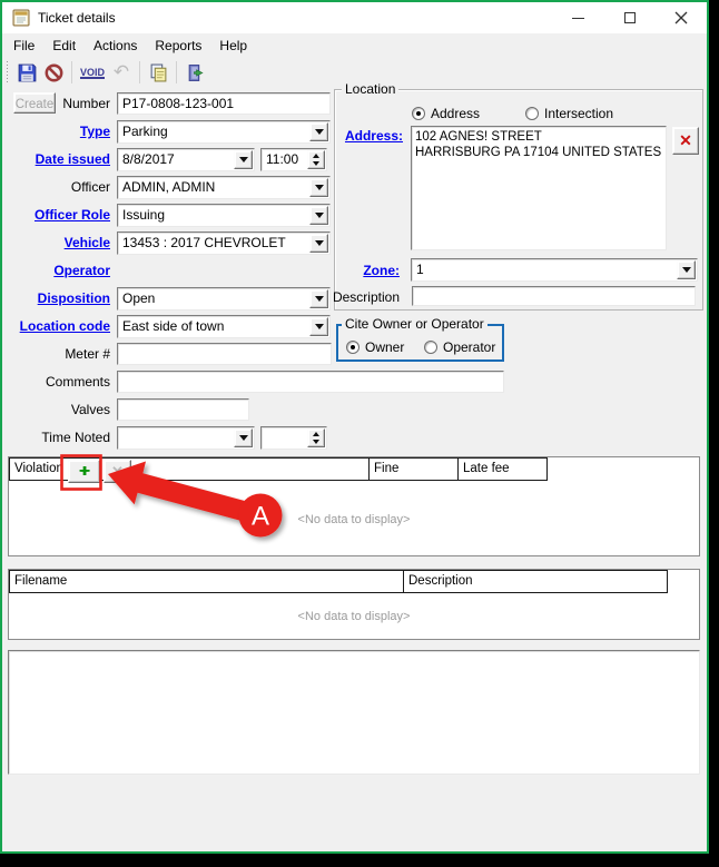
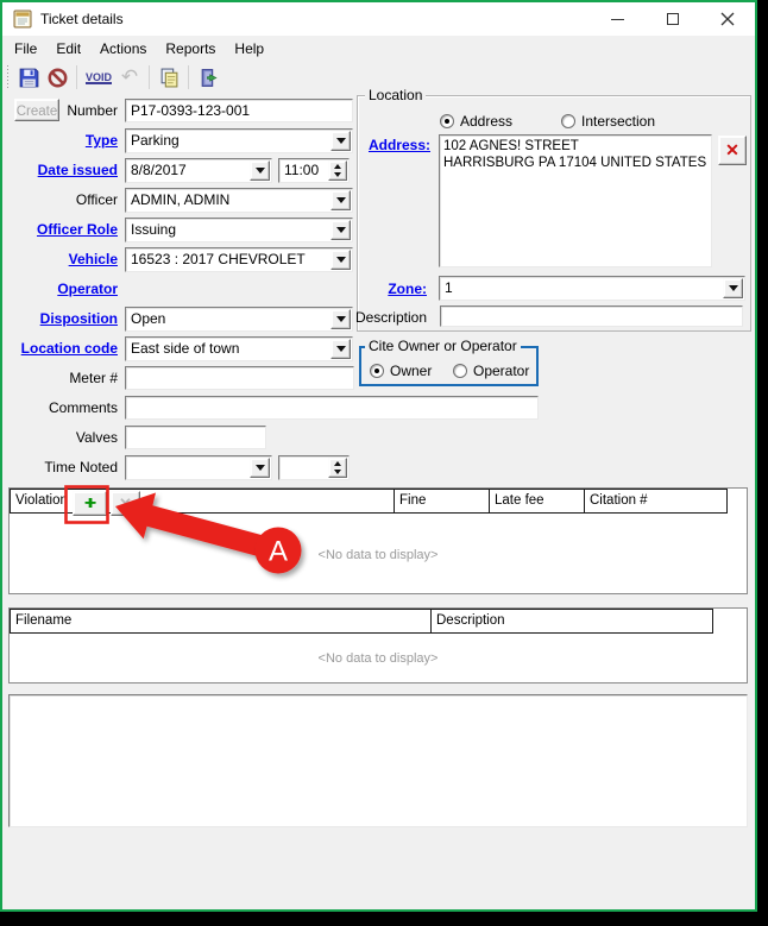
  Ticket details
  File
  Edit
  Actions
  Reports
  Help
  VOID
  ↶
  Create
  Number
- P17-0808-123-001
+ P17-0393-123-001
  Type
  Parking
  Date issued
  8/8/2017
  11:00
  Officer
  ADMIN, ADMIN
  Officer Role
  Issuing
  Vehicle
- 13453 : 2017 CHEVROLET
+ 16523 : 2017 CHEVROLET
  Operator
  Disposition
  Open
  Location code
  East side of town
  Meter #
  Comments
  Valves
  Time Noted
  Location
  Address
  Intersection
  Address:
  102 AGNES! STREET
  HARRISBURG PA 17104 UNITED STATES
  ✕
  Zone:
  1
  Description
  Cite Owner or Operator
  Owner
  Operator
  Violation
  Fine
  Late fee
+ Citation #
  +
  ✕
  <No data to display>
  Filename
  Description
  <No data to display>
  A
